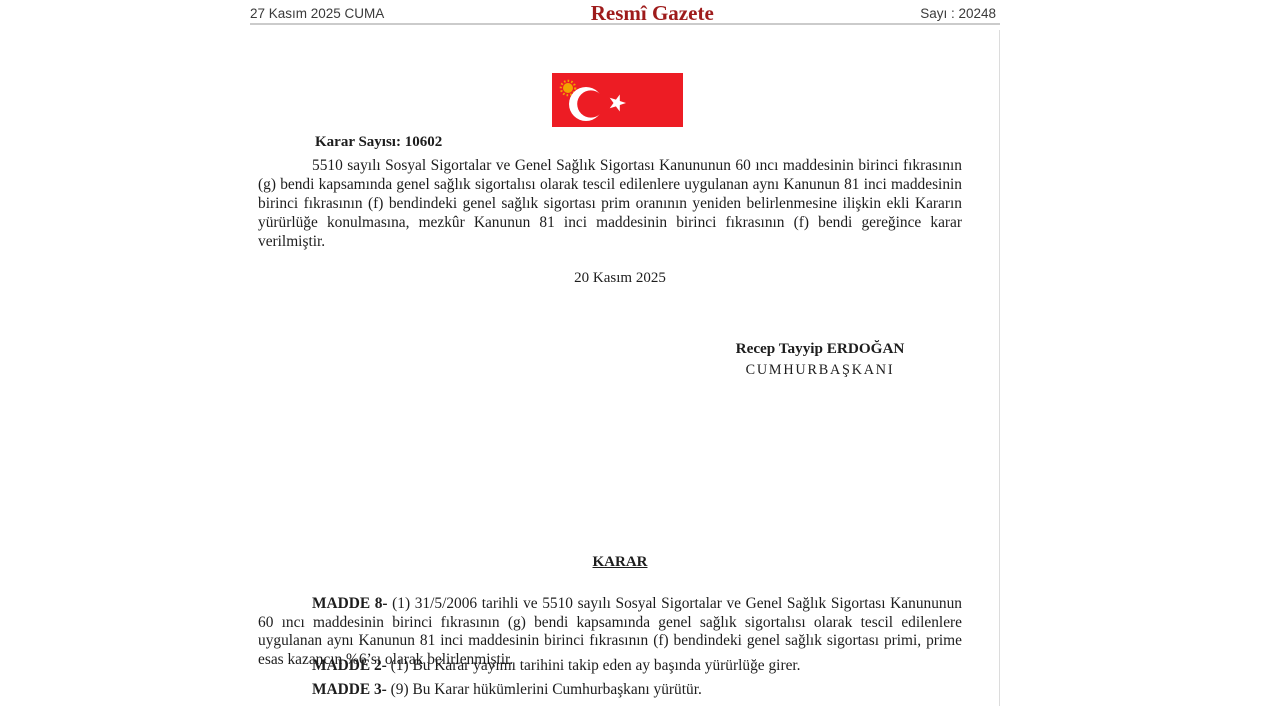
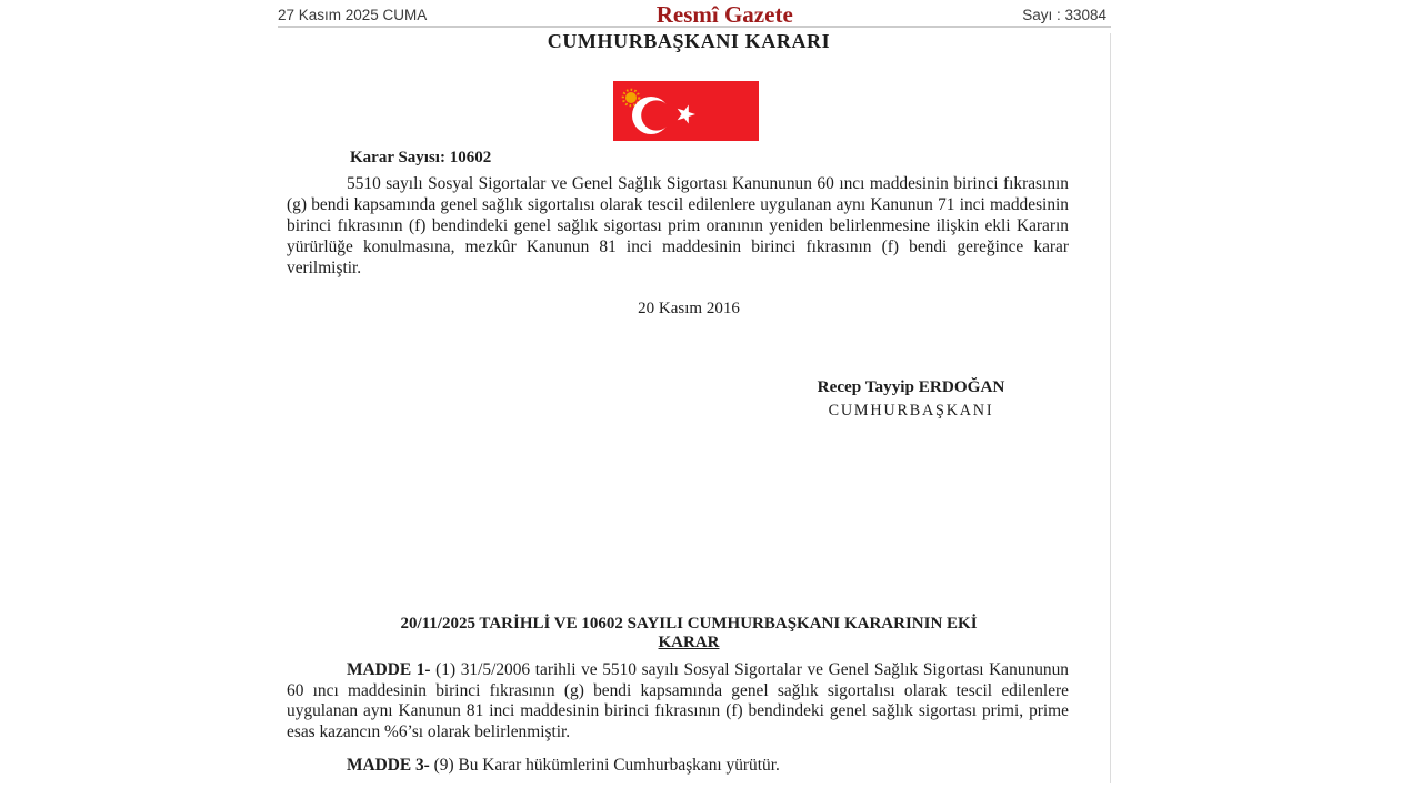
  27 Kasım 2025 CUMA
  Resmî Gazete
- Sayı : 20248
+ Sayı : 33084
+ CUMHURBAŞKANI KARARI
  Karar Sayısı: 10602
- 5510 sayılı Sosyal Sigortalar ve Genel Sağlık Sigortası Kanununun 60 ıncı maddesinin birinci fıkrasının (g) bendi kapsamında genel sağlık sigortalısı olarak tescil edilenlere uygulanan aynı Kanunun 81 inci maddesinin birinci fıkrasının (f) bendindeki genel sağlık sigortası prim oranının yeniden belirlenmesine ilişkin ekli Kararın yürürlüğe konulmasına, mezkûr Kanunun 81 inci maddesinin birinci fıkrasının (f) bendi gereğince karar verilmiştir.
+ 5510 sayılı Sosyal Sigortalar ve Genel Sağlık Sigortası Kanununun 60 ıncı maddesinin birinci fıkrasının (g) bendi kapsamında genel sağlık sigortalısı olarak tescil edilenlere uygulanan aynı Kanunun 71 inci maddesinin birinci fıkrasının (f) bendindeki genel sağlık sigortası prim oranının yeniden belirlenmesine ilişkin ekli Kararın yürürlüğe konulmasına, mezkûr Kanunun 81 inci maddesinin birinci fıkrasının (f) bendi gereğince karar verilmiştir.
- 20 Kasım 2025
+ 20 Kasım 2016
  Recep Tayyip ERDOĞAN
  CUMHURBAŞKANI
+ 20/11/2025 TARİHLİ VE 10602 SAYILI CUMHURBAŞKANI KARARININ EKİ
  KARAR
- MADDE 8- (1) 31/5/2006 tarihli ve 5510 sayılı Sosyal Sigortalar ve Genel Sağlık Sigortası Kanununun 60 ıncı maddesinin birinci fıkrasının (g) bendi kapsamında genel sağlık sigortalısı olarak tescil edilenlere uygulanan aynı Kanunun 81 inci maddesinin birinci fıkrasının (f) bendindeki genel sağlık sigortası primi, prime esas kazancın %6’sı olarak belirlenmiştir.
+ MADDE 1- (1) 31/5/2006 tarihli ve 5510 sayılı Sosyal Sigortalar ve Genel Sağlık Sigortası Kanununun 60 ıncı maddesinin birinci fıkrasının (g) bendi kapsamında genel sağlık sigortalısı olarak tescil edilenlere uygulanan aynı Kanunun 81 inci maddesinin birinci fıkrasının (f) bendindeki genel sağlık sigortası primi, prime esas kazancın %6’sı olarak belirlenmiştir.
- MADDE 2- (1) Bu Karar yayımı tarihini takip eden ay başında yürürlüğe girer.
  MADDE 3- (9) Bu Karar hükümlerini Cumhurbaşkanı yürütür.
